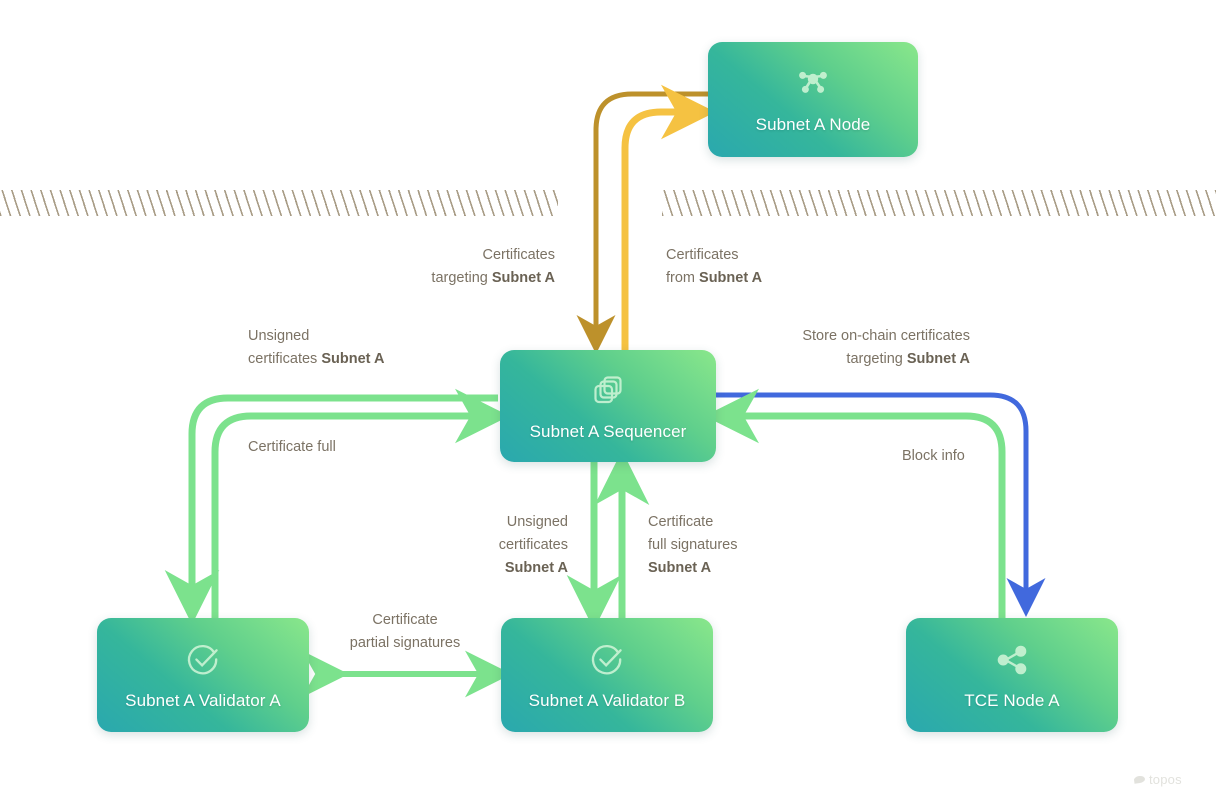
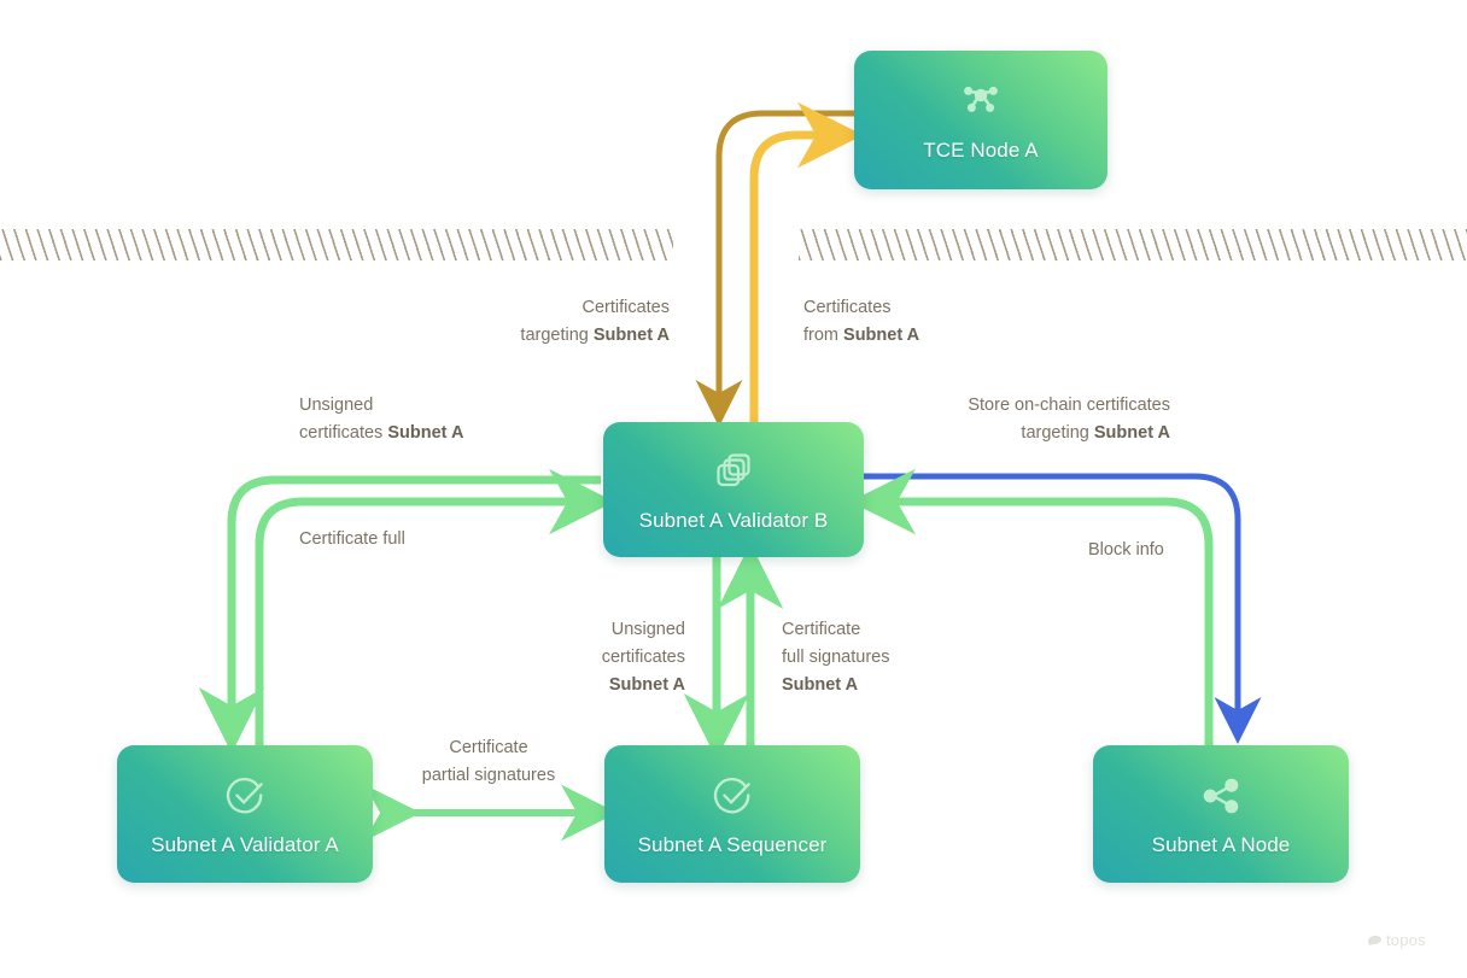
- Subnet A Node
+ TCE Node A
- Subnet A Sequencer
+ Subnet A Validator B
  Subnet A Validator A
- Subnet A Validator B
+ Subnet A Sequencer
- TCE Node A
+ Subnet A Node
  Certificates
  targeting Subnet A
  Certificates
  from Subnet A
  Unsigned
  certificates Subnet A
  Certificate full
  Store on-chain certificates
  targeting Subnet A
  Unsigned
  certificates
  Subnet A
  Certificate
  full signatures
  Subnet A
  Block info
  Certificate
  partial signatures
  topos
